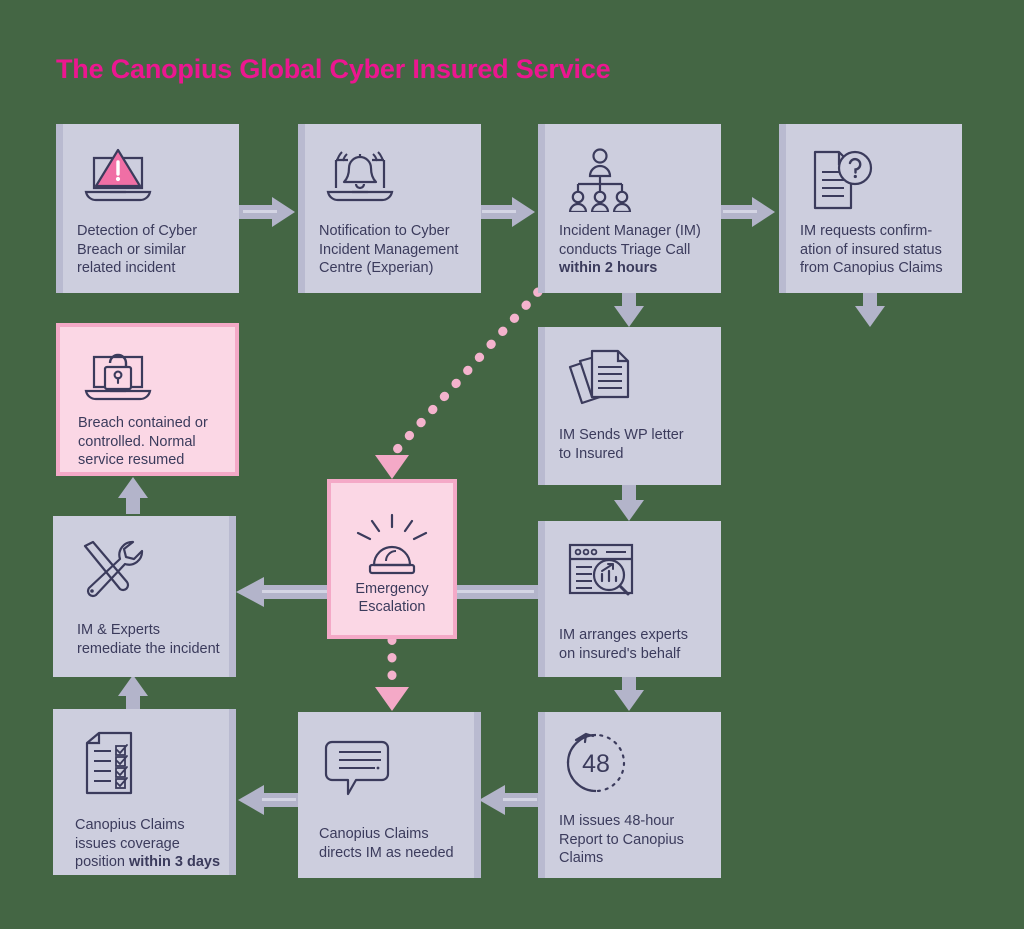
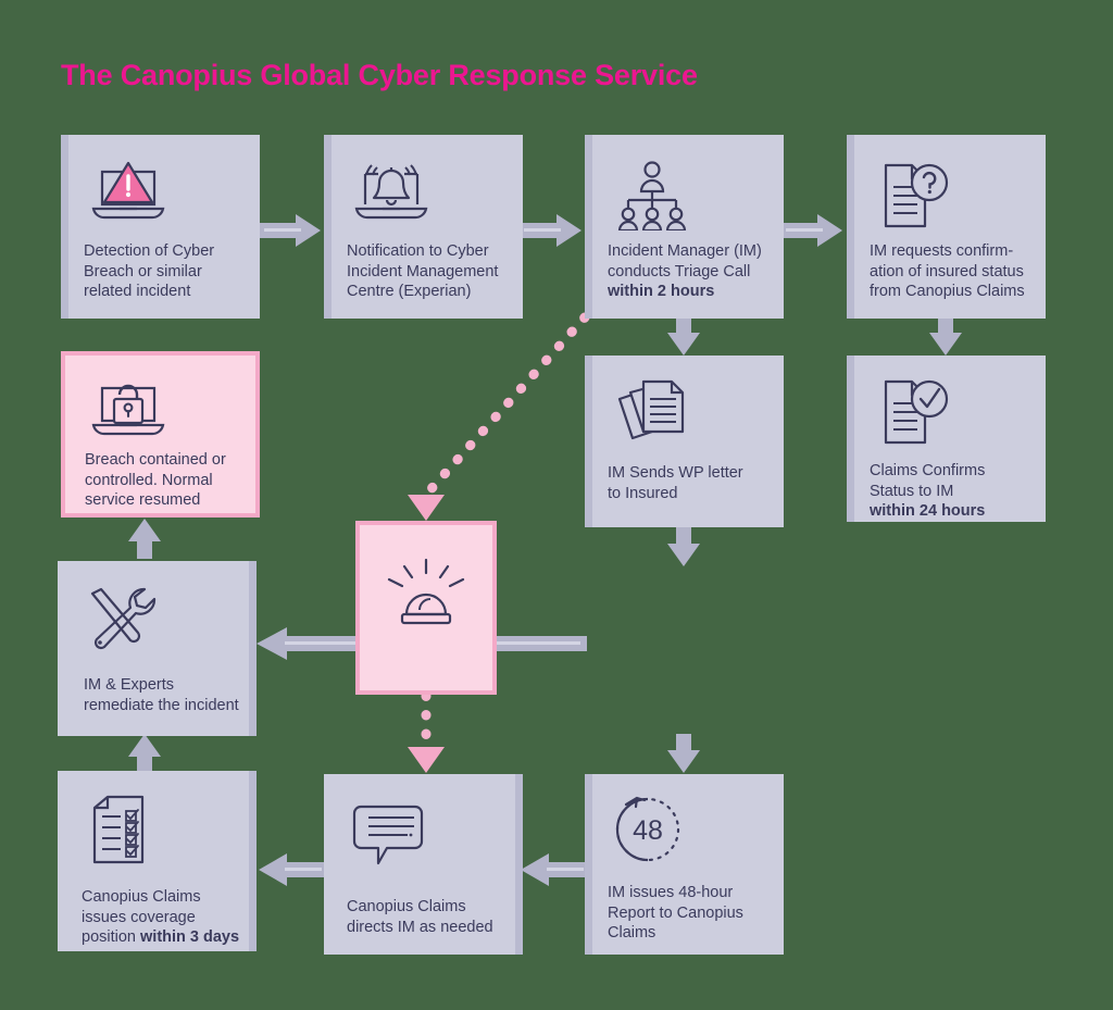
- The Canopius Global Cyber Insured Service
+ The Canopius Global Cyber Response Service
  Detection of Cyber
  Breach or similar
  related incident
  Notification to Cyber
  Incident Management
  Centre (Experian)
  Incident Manager (IM)
  conducts Triage Call
  within 2 hours
  IM requests confirm-
  ation of insured status
  from Canopius Claims
  Breach contained or
  controlled. Normal
  service resumed
  IM Sends WP letter
  to Insured
+ Claims Confirms
+ Status to IM
+ within 24 hours
  IM & Experts
  remediate the incident
- Emergency
- Escalation
- IM arranges experts
- on insured's behalf
  Canopius Claims
  issues coverage
  position within 3 days
  Canopius Claims
  directs IM as needed
  48
  IM issues 48-hour
  Report to Canopius
  Claims
